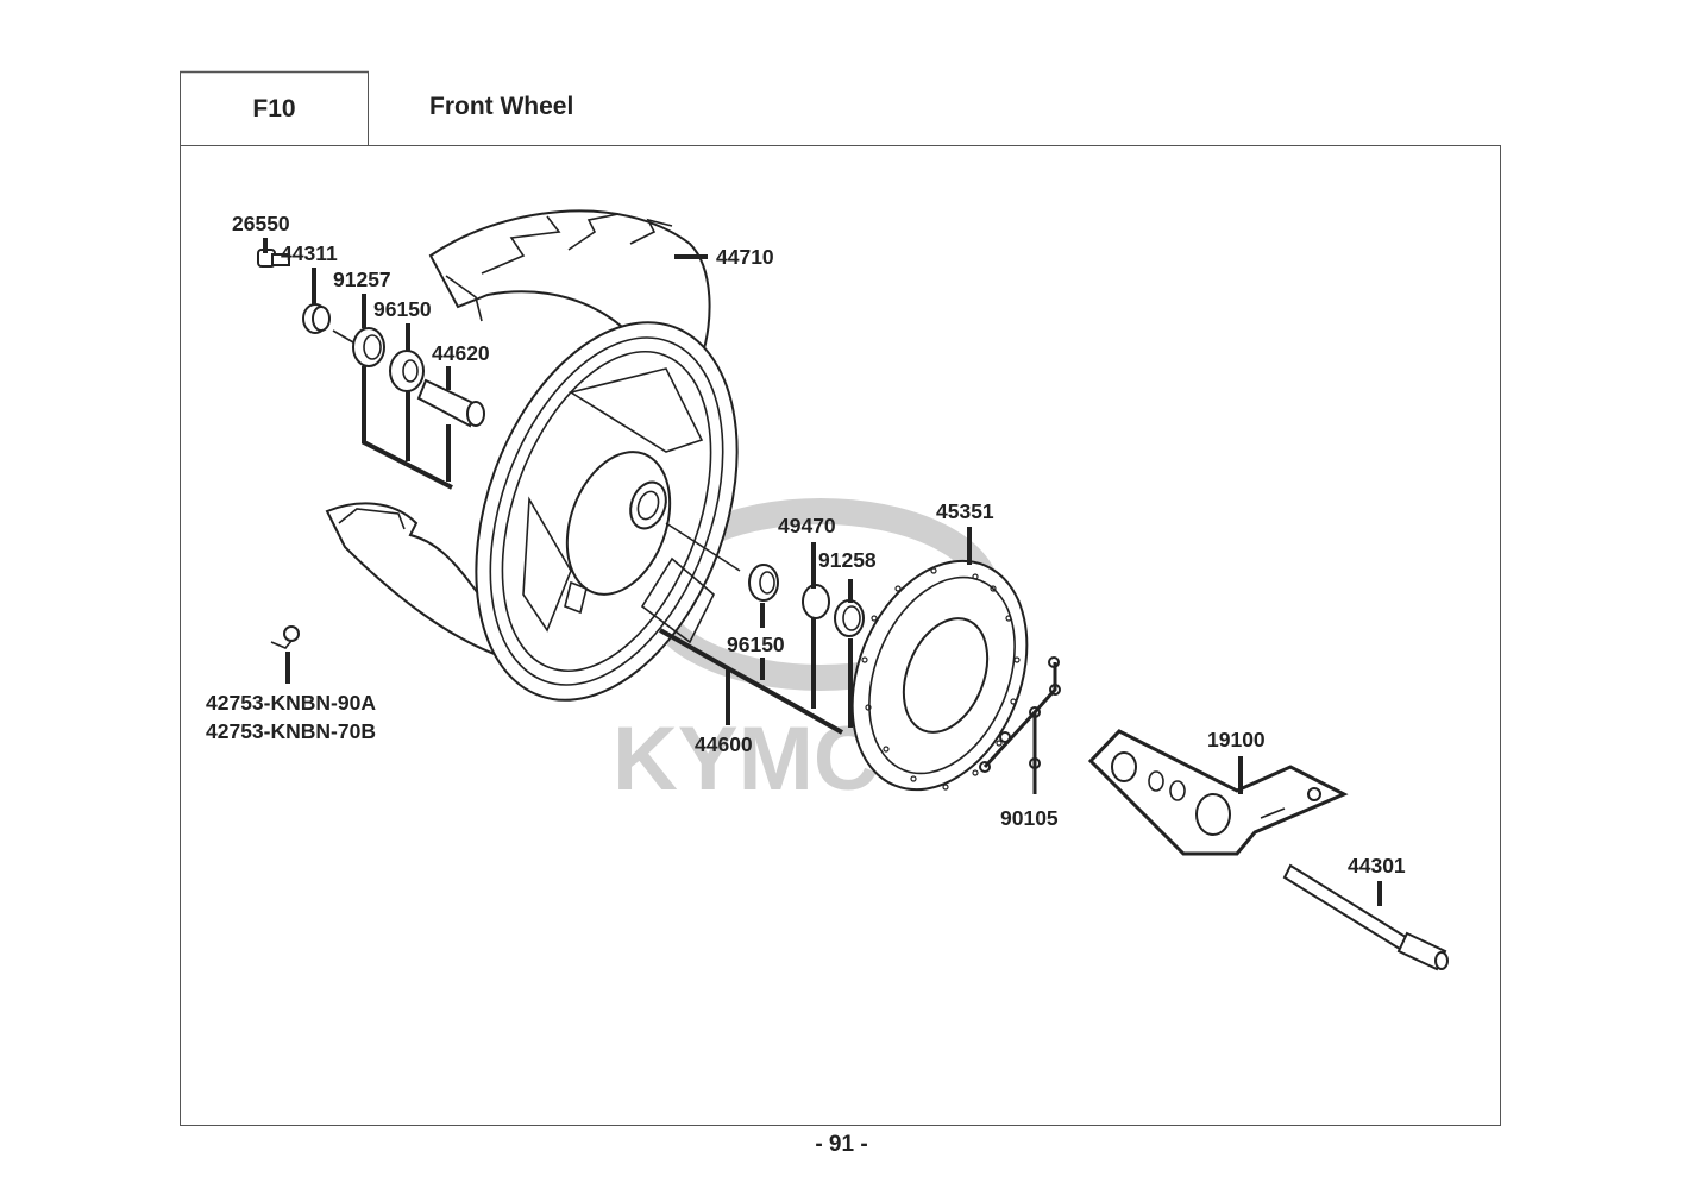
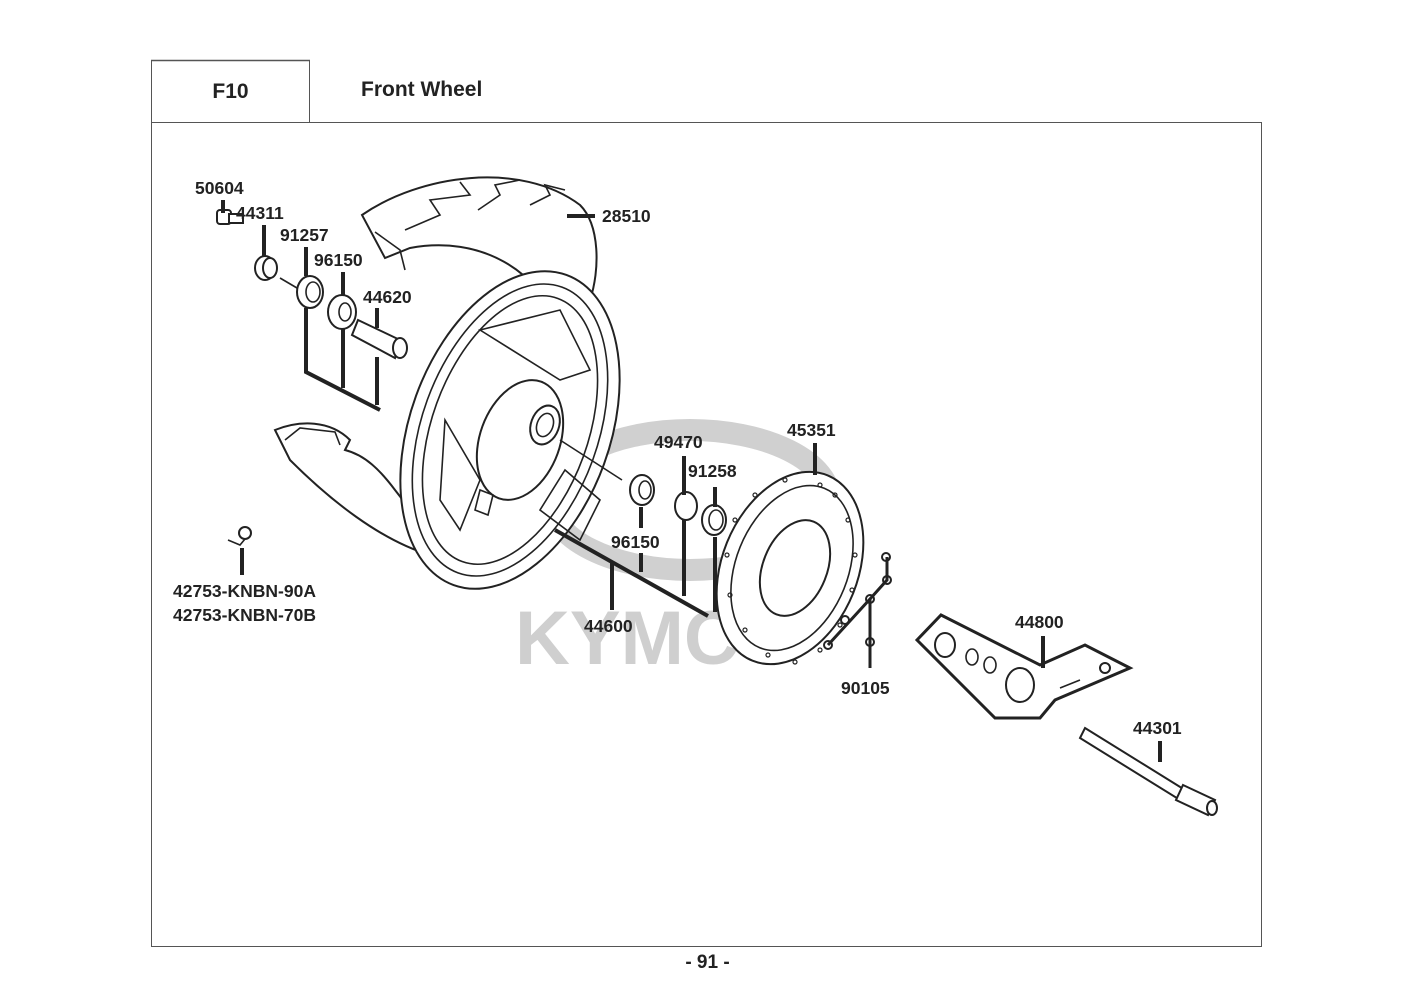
  F10
  Front Wheel
  KYMC
- 26550
+ 50604
  44311
  91257
  96150
  44620
- 44710
+ 28510
  42753-KNBN-90A
  42753-KNBN-70B
  49470
  91258
  96150
  44600
  45351
  90105
- 19100
+ 44800
  44301
  - 91 -
